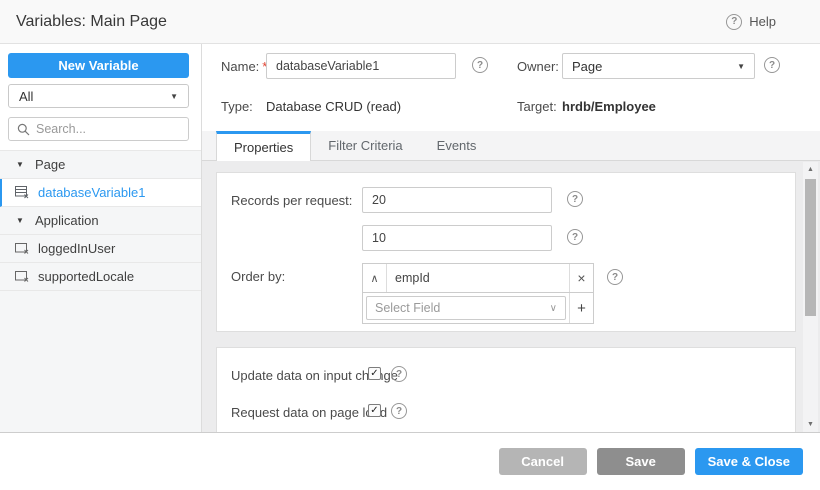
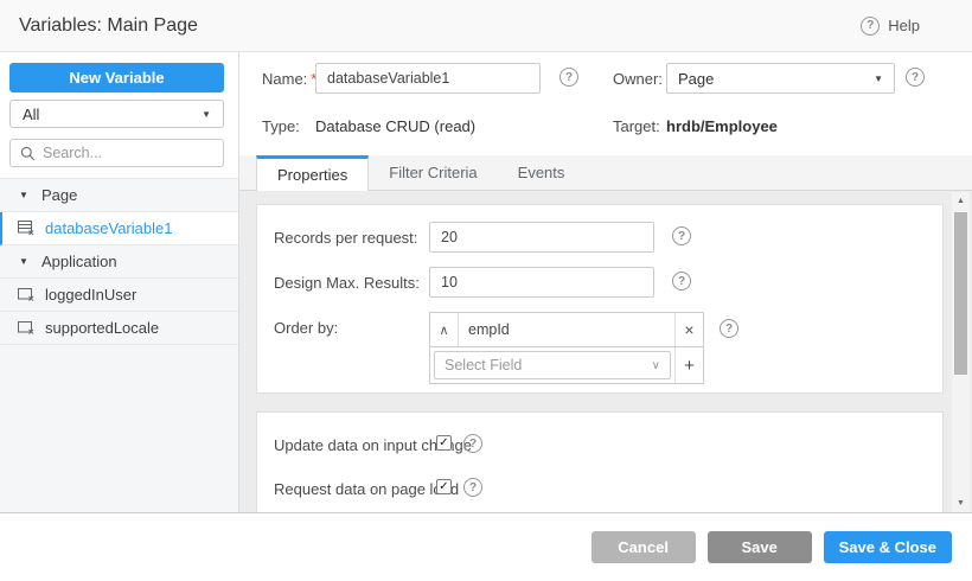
  Variables: Main Page
  ?
  Help
  New Variable
  All
  ▼
  Search...
  ▼
  Page
  databaseVariable1
  ▼
  Application
  loggedInUser
  supportedLocale
  Name: *
  databaseVariable1
  ?
  Owner:
  Page
  ▼
  ?
  Type:
  Database CRUD (read)
  Target:
  hrdb/Employee
  Properties
  Filter Criteria
  Events
  Records per request:
  20
  ?
+ Design Max. Results:
  10
  ?
  Order by:
  ∧
  empId
  ×
  Select Field
  ∨
  +
  ?
  Update data on input chge
  ✓
  ?
  Request data on page ld
  ✓
  ?
  Cancel
  Save
  Save & Close
